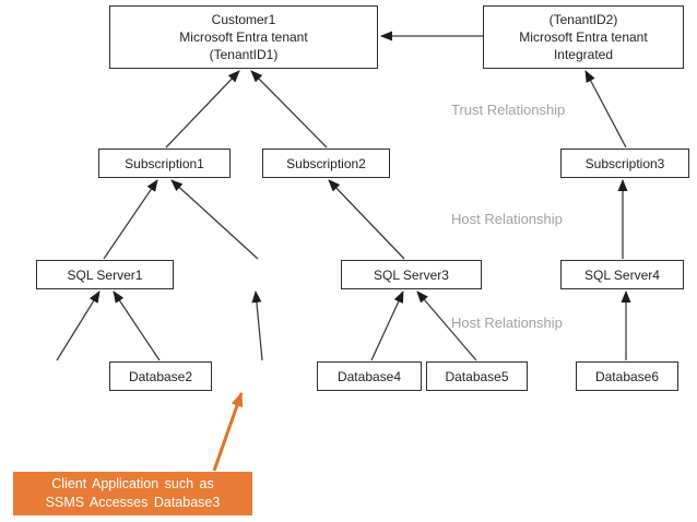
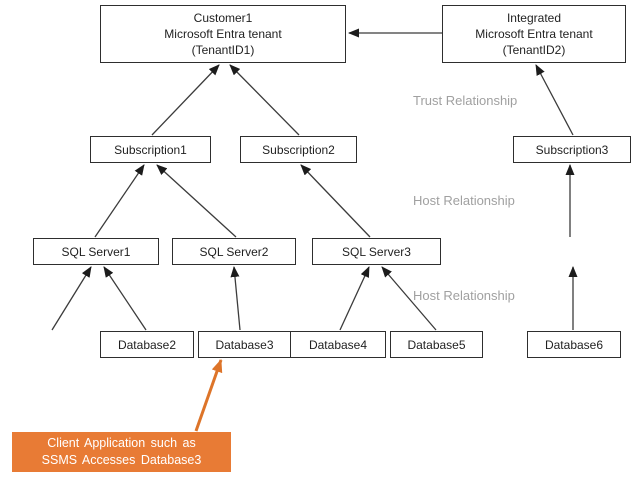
  Customer1
  Microsoft Entra tenant
  (TenantID1)
- (TenantID2)
+ Integrated
  Microsoft Entra tenant
- Integrated
+ (TenantID2)
  Subscription1
  Subscription2
  Subscription3
  SQL Server1
+ SQL Server2
  SQL Server3
- SQL Server4
  Database2
+ Database3
  Database4
  Database5
  Database6
  Trust Relationship
  Host Relationship
  Host Relationship
  Client Application such as
  SSMS Accesses Database3
